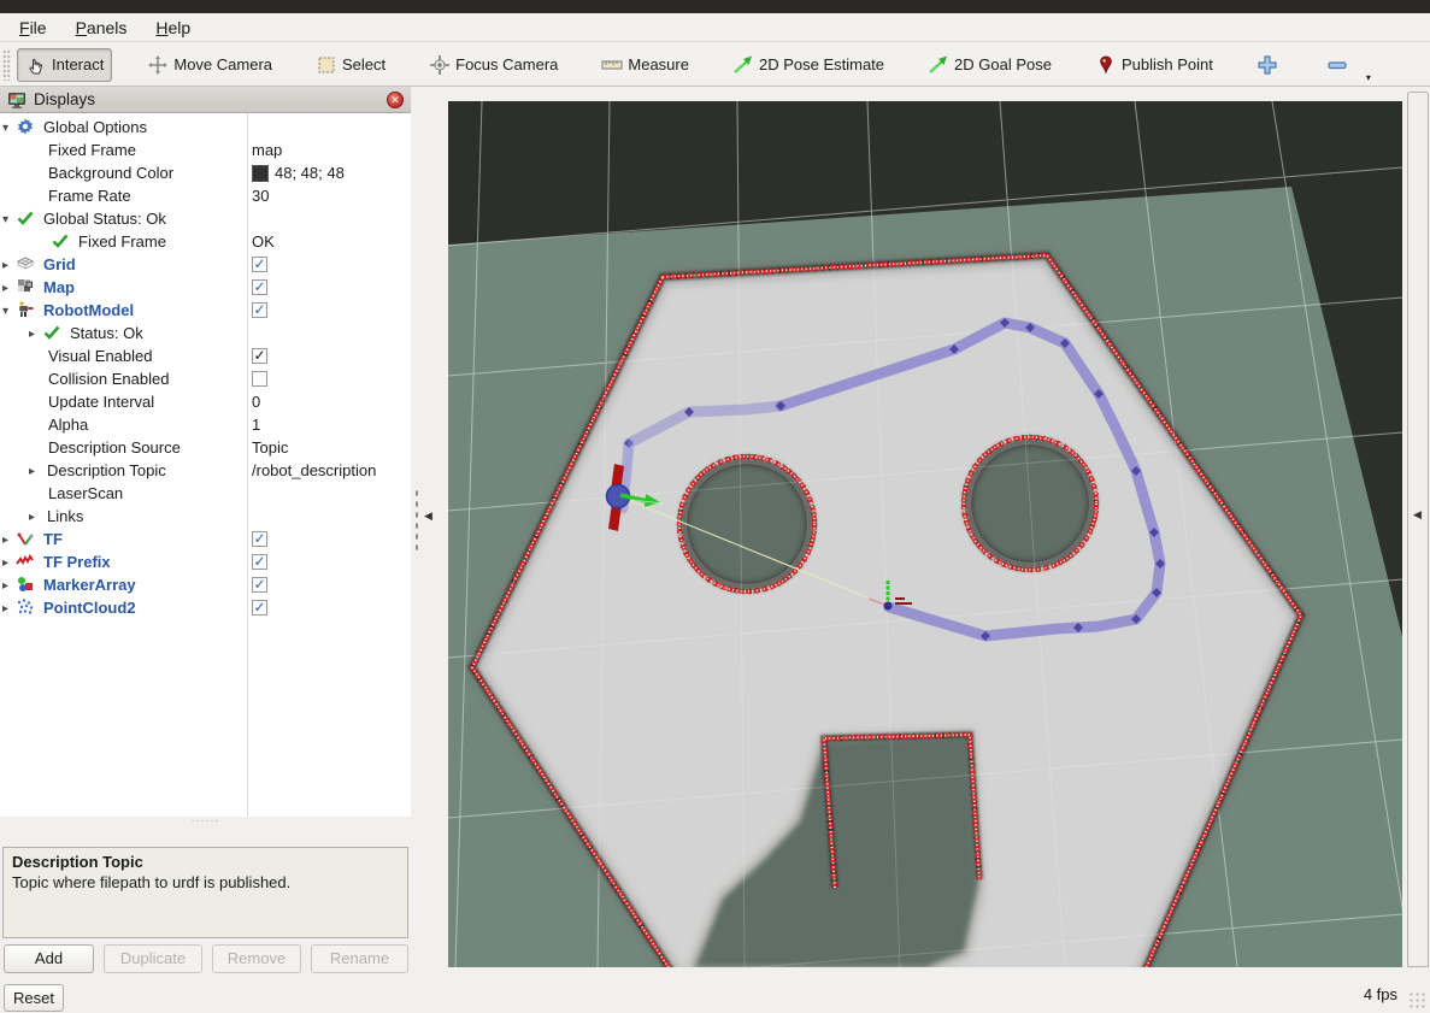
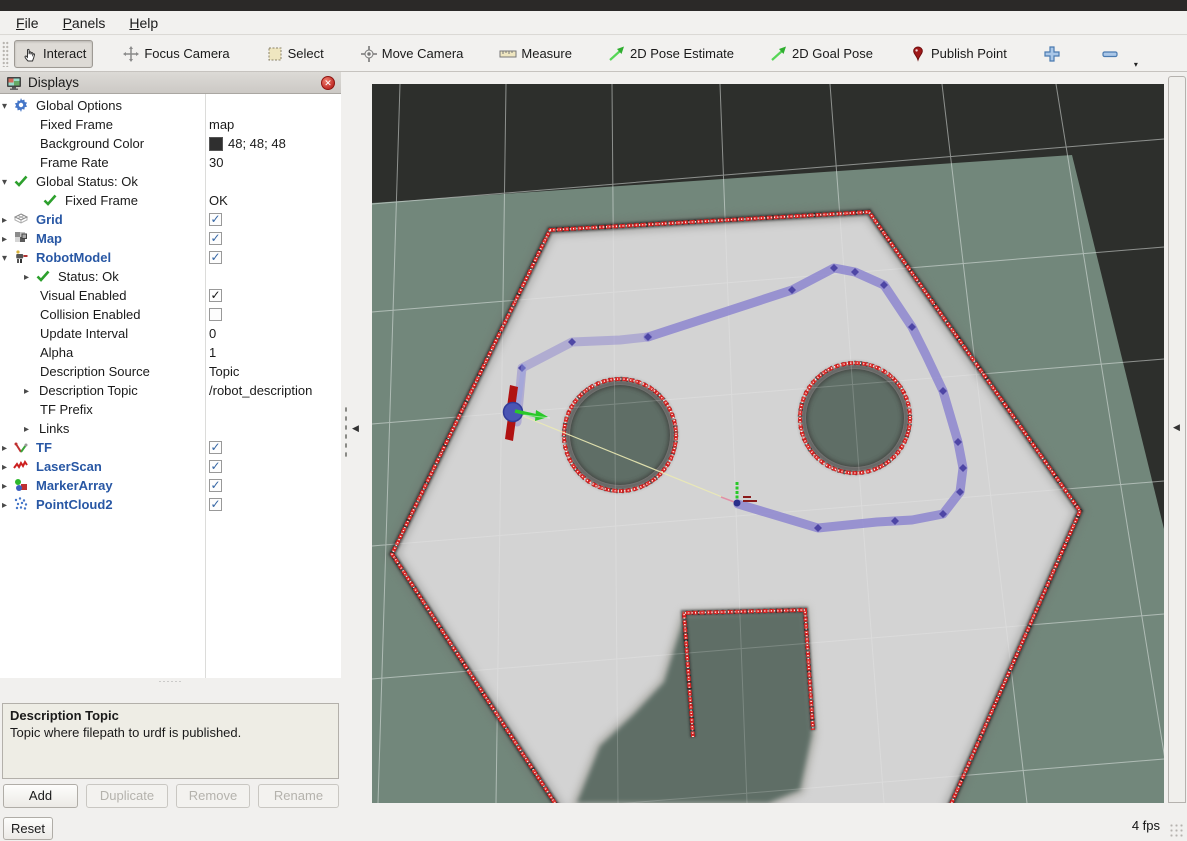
  File
  Panels
  Help
  Interact
- Move Camera
+ Focus Camera
  Select
- Focus Camera
+ Move Camera
  Measure
  2D Pose Estimate
  2D Goal Pose
  Publish Point
  ▾
  Displays
  ✕
  ▾ Global Options
  Fixed Frame
  map
  Background Color
  48; 48; 48
  Frame Rate
  30
  ▾ Global Status: Ok
  Fixed Frame
  OK
  ▸ Grid
  ✓
  ▸ Map
  ✓
  ▾ RobotModel
  ✓
  ▸ Status: Ok
  Visual Enabled
  ✓
  Collision Enabled
  Update Interval
  0
  Alpha
  1
  Description Source
  Topic
  ▸ Description Topic
  /robot_description
- LaserScan
+ TF Prefix
  ▸ Links
  ▸ TF
  ✓
- ▸ TF Prefix
+ ▸ LaserScan
  ✓
  ▸ MarkerArray
  ✓
  ▸ PointCloud2
  ✓
  ······
  Description Topic
  Topic where filepath to urdf is published.
  Add
  Duplicate
  Remove
  Rename
  ◀
  ◀
  Reset
  4 fps
